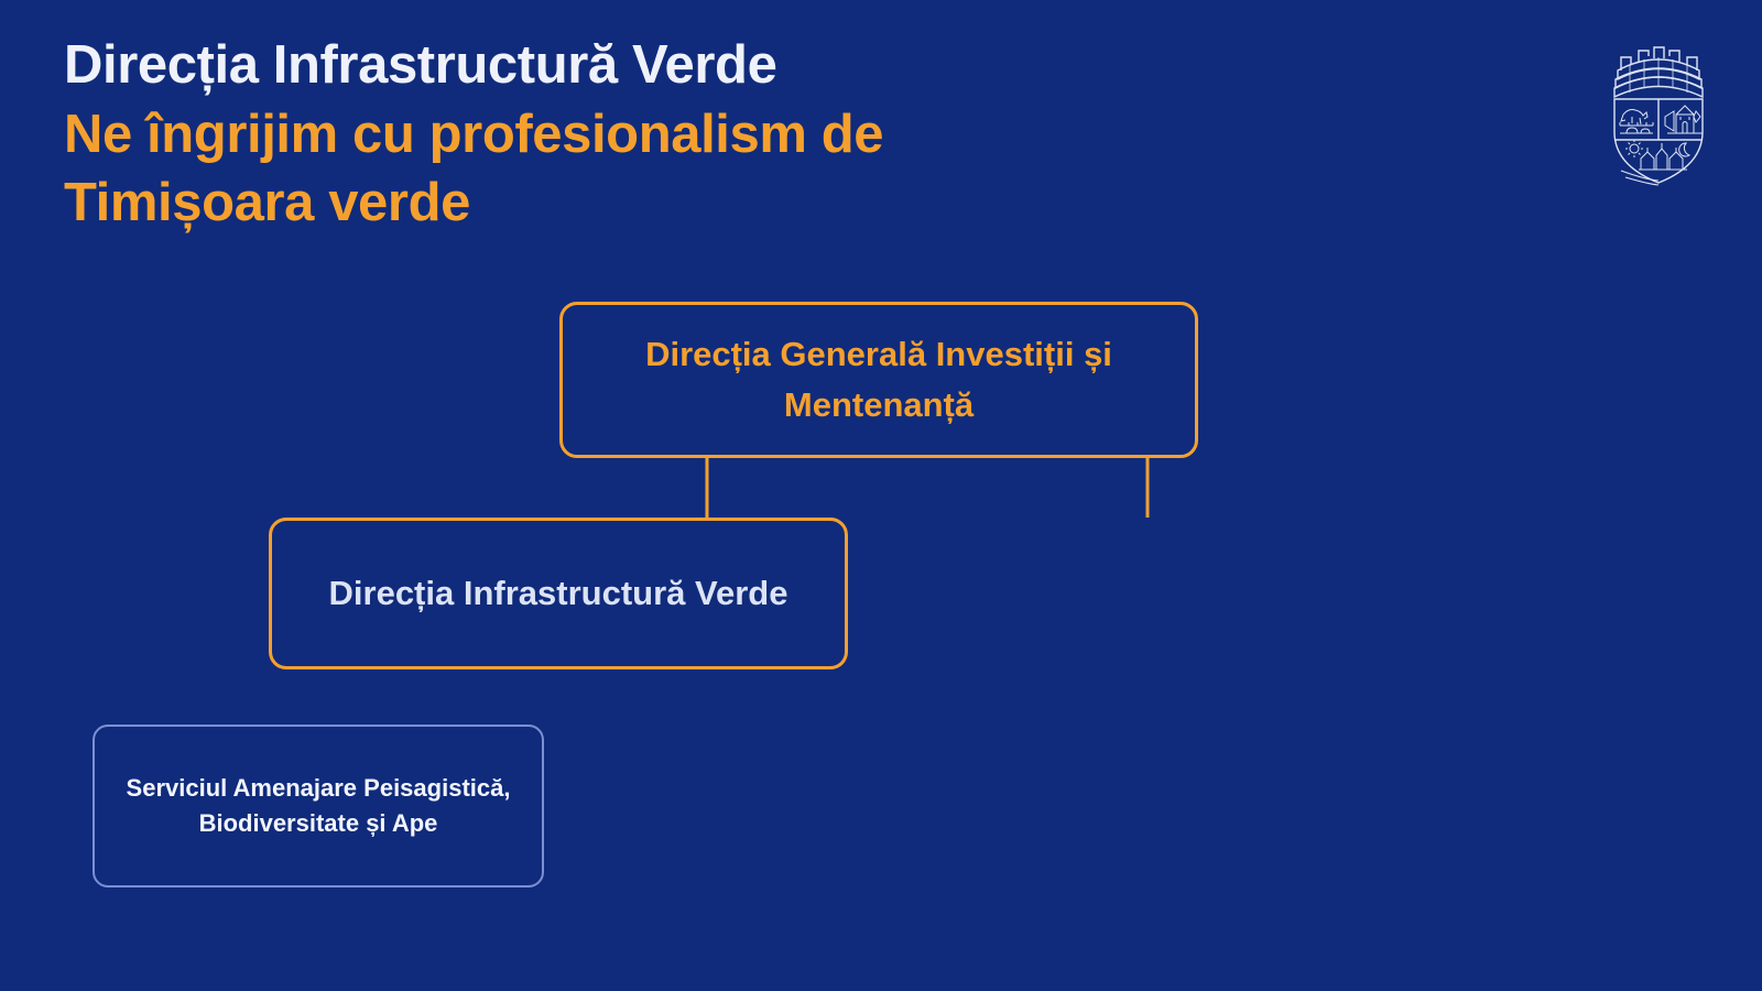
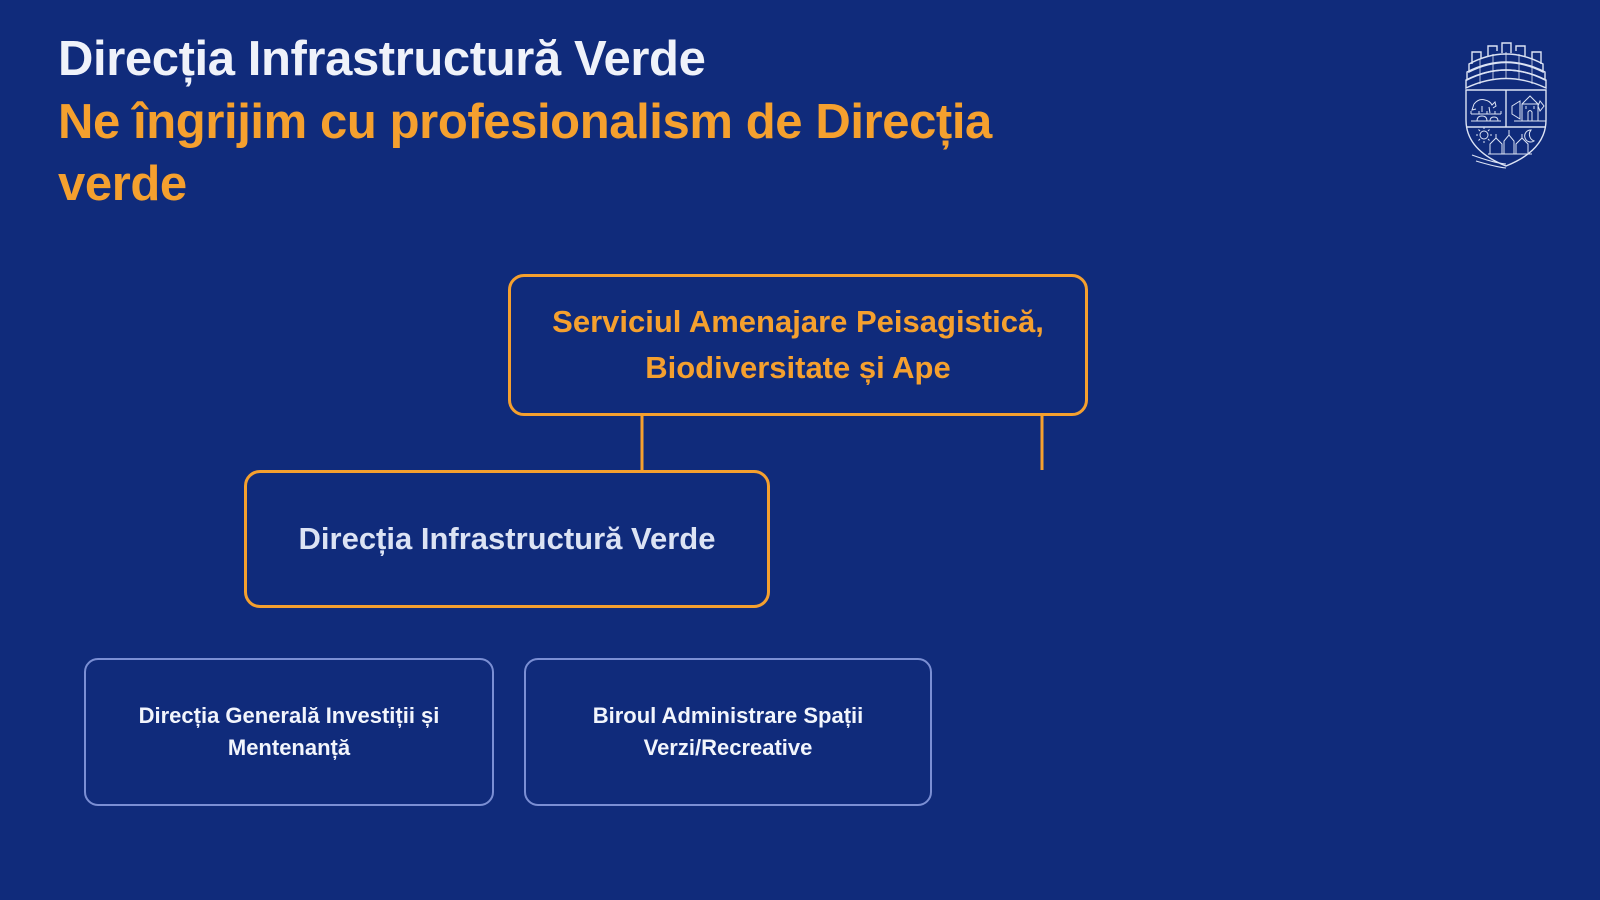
  Direcția Infrastructură Verde
- Ne îngrijim cu profesionalism de Timișoara verde
+ Ne îngrijim cu profesionalism de Direcția verde
- Direcția Generală Investiții și Mentenanță
+ Serviciul Amenajare Peisagistică, Biodiversitate și Ape
  Direcția Infrastructură Verde
- Serviciul Amenajare Peisagistică, Biodiversitate și Ape
+ Direcția Generală Investiții și Mentenanță
+ Biroul Administrare Spații Verzi/Recreative
